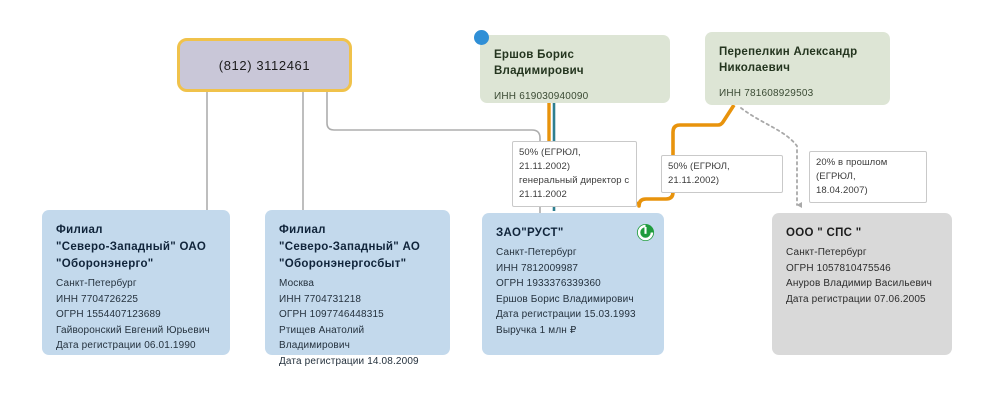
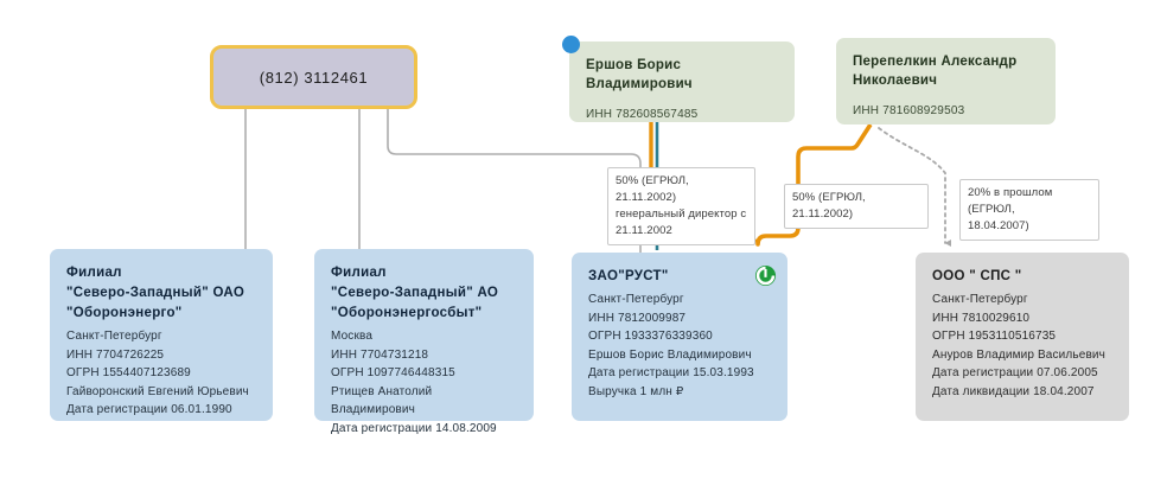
  (812) 3112461
  Ершов Борис Владимирович
- ИНН 619030940090
+ ИНН 782608567485
  Перепелкин Александр
  Николаевич
  ИНН 781608929503
  Филиал
  "Северо-Западный" ОАО
  "Оборонэнерго"
  Санкт-Петербург
  ИНН 7704726225
  ОГРН 1554407123689
  Гайворонский Евгений Юрьевич
  Дата регистрации 06.01.1990
  Филиал
  "Северо-Западный" АО
  "Оборонэнергосбыт"
  Москва
  ИНН 7704731218
  ОГРН 1097746448315
  Ртищев Анатолий Владимирович
  Дата регистрации 14.08.2009
  ЗАО"РУСТ"
  Санкт-Петербург
  ИНН 7812009987
  ОГРН 1933376339360
  Ершов Борис Владимирович
  Дата регистрации 15.03.1993
  Выручка 1 млн ₽
  ООО " СПС "
  Санкт-Петербург
+ ИНН 7810029610
- ОГРН 1057810475546
+ ОГРН 1953110516735
  Ануров Владимир Васильевич
  Дата регистрации 07.06.2005
+ Дата ликвидации 18.04.2007
  50% (ЕГРЮЛ, 21.11.2002)
  генеральный директор с
  21.11.2002
  50% (ЕГРЮЛ, 21.11.2002)
  20% в прошлом (ЕГРЮЛ,
  18.04.2007)
